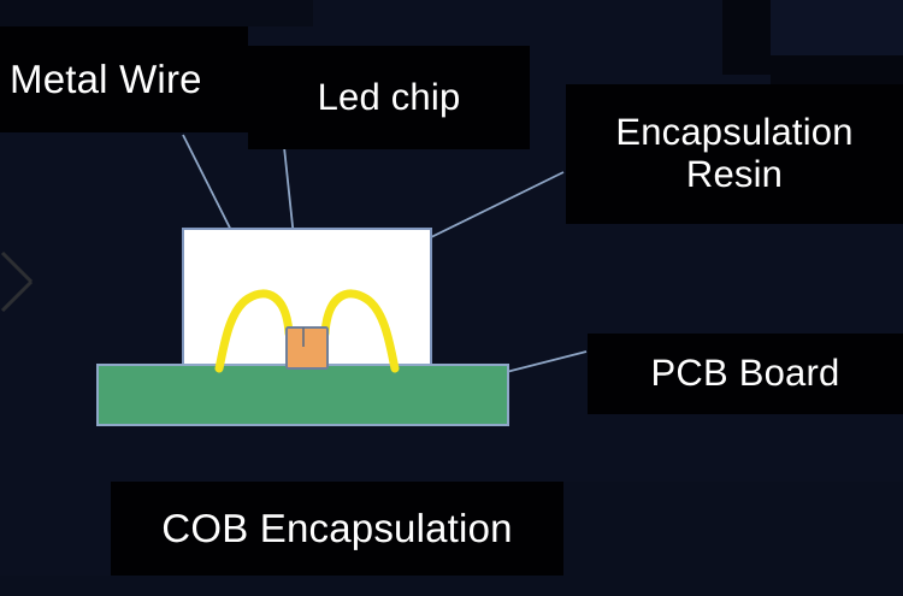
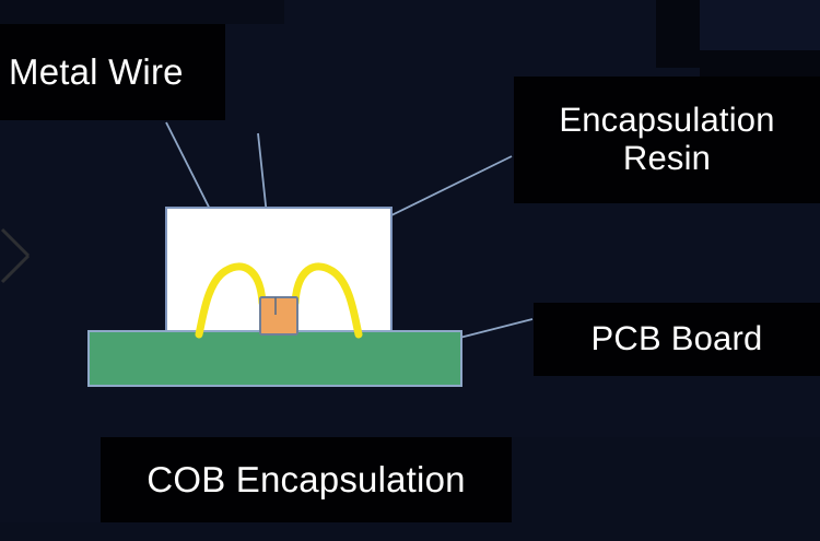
  Metal Wire
- Led chip
  Encapsulation
  Resin
  PCB Board
  COB Encapsulation
